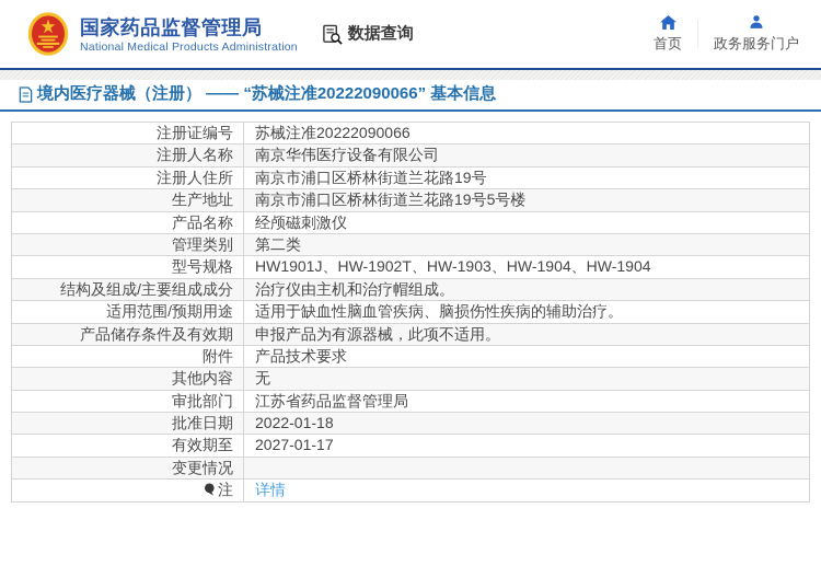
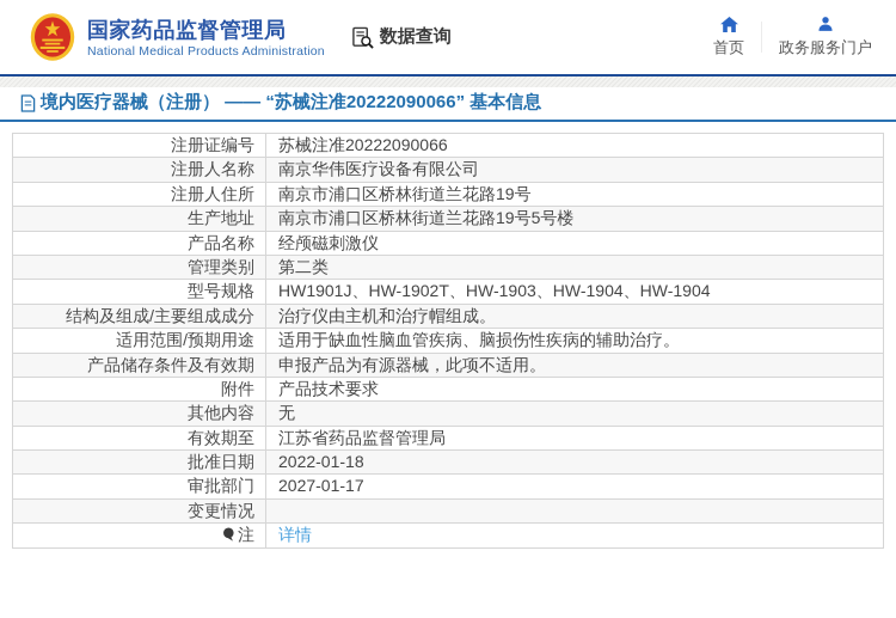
  国家药品监督管理局
  National Medical Products Administration
  数据查询
  首页
  政务服务门户
  境内医疗器械（注册） —— “苏械注准20222090066” 基本信息
  注册证编号	苏械注准20222090066
  注册人名称	南京华伟医疗设备有限公司
  注册人住所	南京市浦口区桥林街道兰花路19号
  生产地址	南京市浦口区桥林街道兰花路19号5号楼
  产品名称	经颅磁刺激仪
  管理类别	第二类
  型号规格	HW1901J、HW-1902T、HW-1903、HW-1904、HW-1904
  结构及组成/主要组成成分	治疗仪由主机和治疗帽组成。
  适用范围/预期用途	适用于缺血性脑血管疾病、脑损伤性疾病的辅助治疗。
  产品储存条件及有效期	申报产品为有源器械，此项不适用。
  附件	产品技术要求
  其他内容	无
- 审批部门	江苏省药品监督管理局
+ 有效期至	江苏省药品监督管理局
  批准日期	2022-01-18
- 有效期至	2027-01-17
+ 审批部门	2027-01-17
  变更情况
  注	详情
